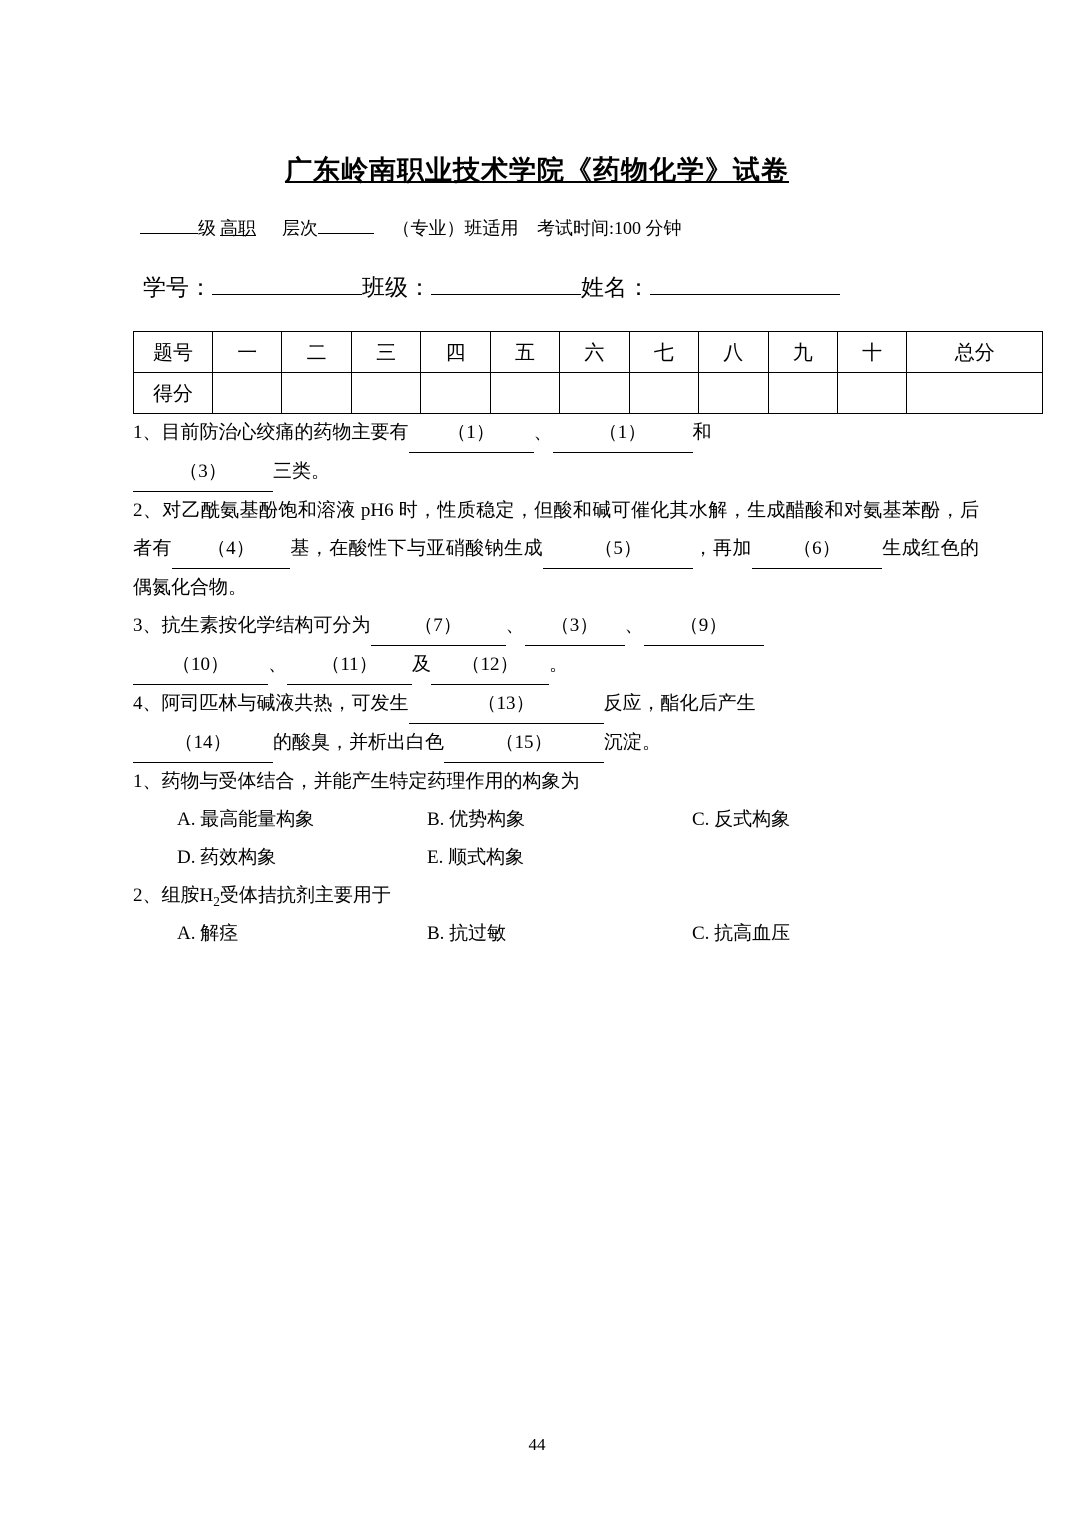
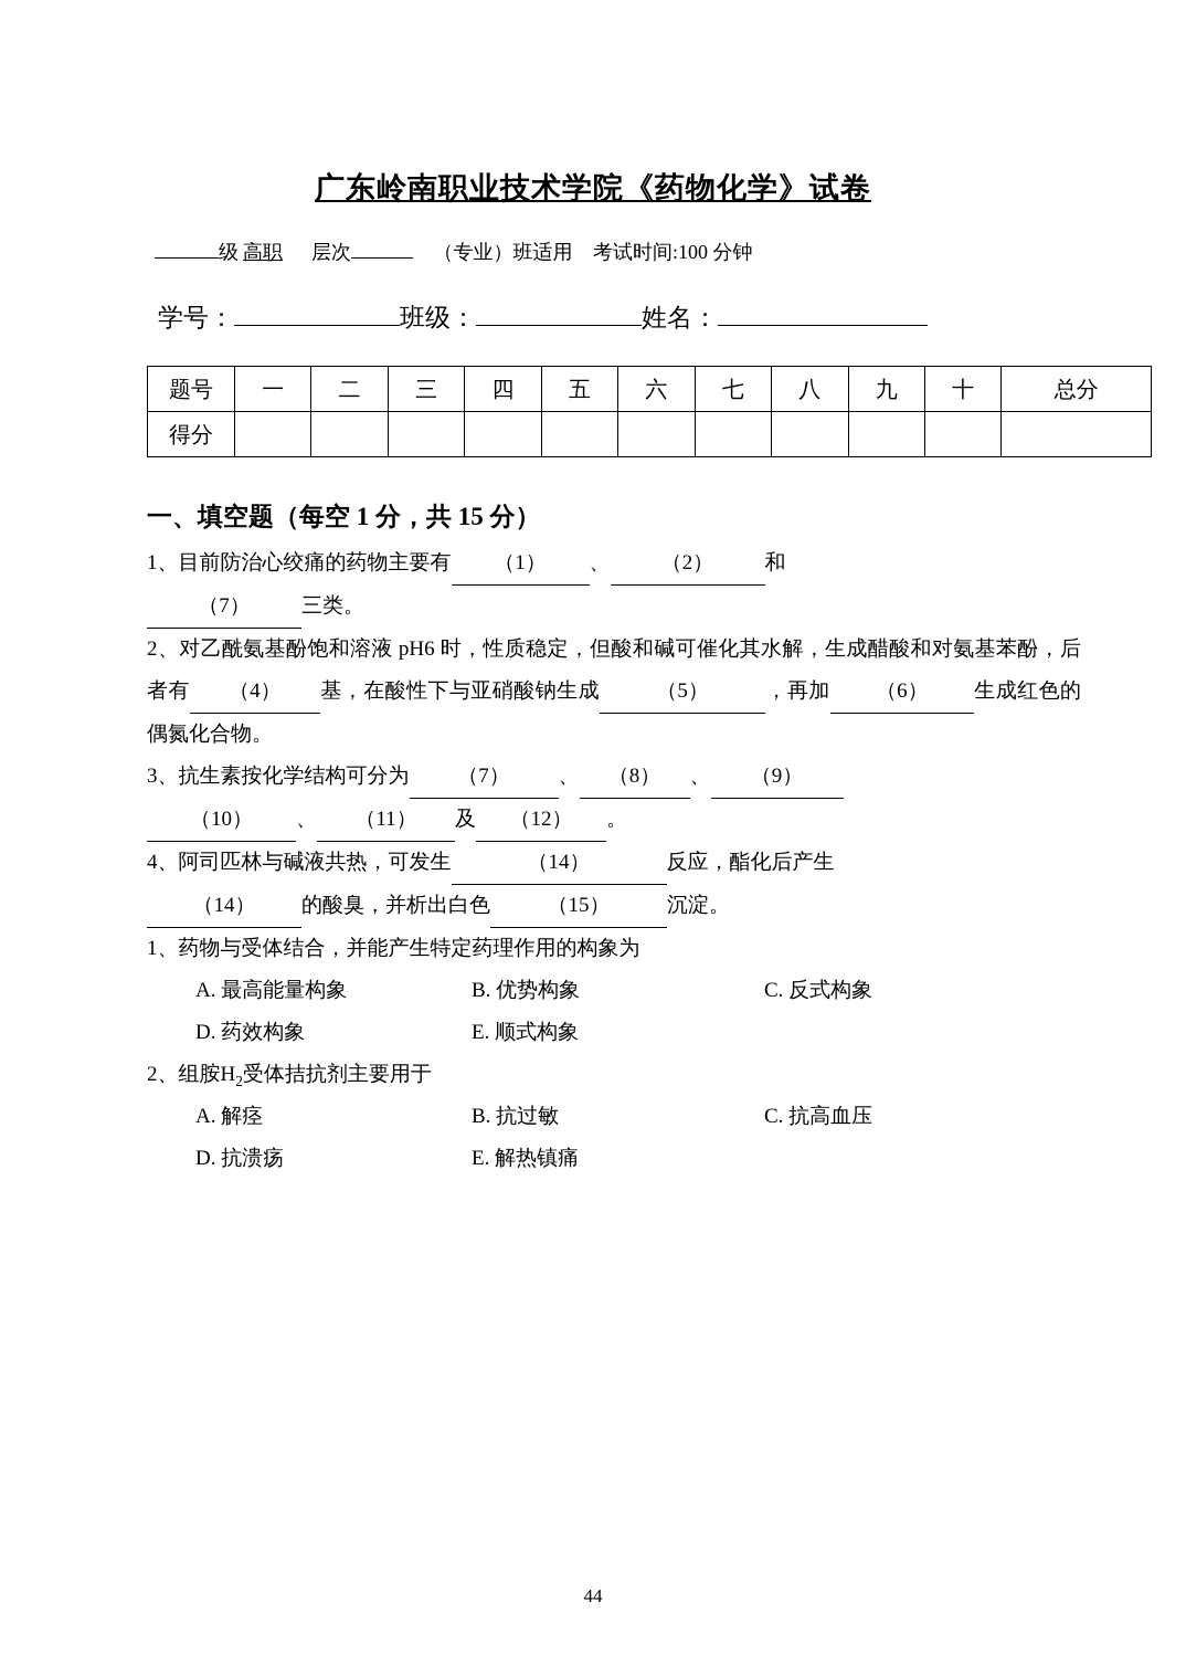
  广东岭南职业技术学院《药物化学》试卷
  级 高职 层次 （专业）班适用 考试时间:100 分钟
  学号： 班级： 姓名：
  题号	一	二	三	四	五	六	七	八	九	十	总分
  得分
+ 一、填空题（每空 1 分，共 15 分）
- 1、目前防治心绞痛的药物主要有 （1） 、 （1） 和
+ 1、目前防治心绞痛的药物主要有 （1） 、 （2） 和
- （3） 三类。
+ （7） 三类。
  2、对乙酰氨基酚饱和溶液 pH6 时，性质稳定，但酸和碱可催化其水解，生成醋酸和对氨基苯酚，后者有 （4） 基，在酸性下与亚硝酸钠生成 （5） ，再加 （6） 生成红色的偶氮化合物。
- 3、抗生素按化学结构可分为 （7） 、 （3） 、 （9）
+ 3、抗生素按化学结构可分为 （7） 、 （8） 、 （9）
  （10） 、 （11） 及 （12） 。
- 4、阿司匹林与碱液共热，可发生 （13） 反应，酯化后产生
+ 4、阿司匹林与碱液共热，可发生 （14） 反应，酯化后产生
  （14） 的酸臭，并析出白色 （15） 沉淀。
  1、药物与受体结合，并能产生特定药理作用的构象为
  A. 最高能量构象
  B. 优势构象
  C. 反式构象
  D. 药效构象
  E. 顺式构象
  2、组胺H2受体拮抗剂主要用于
  A. 解痉
  B. 抗过敏
  C. 抗高血压
+ D. 抗溃疡
+ E. 解热镇痛
  44
